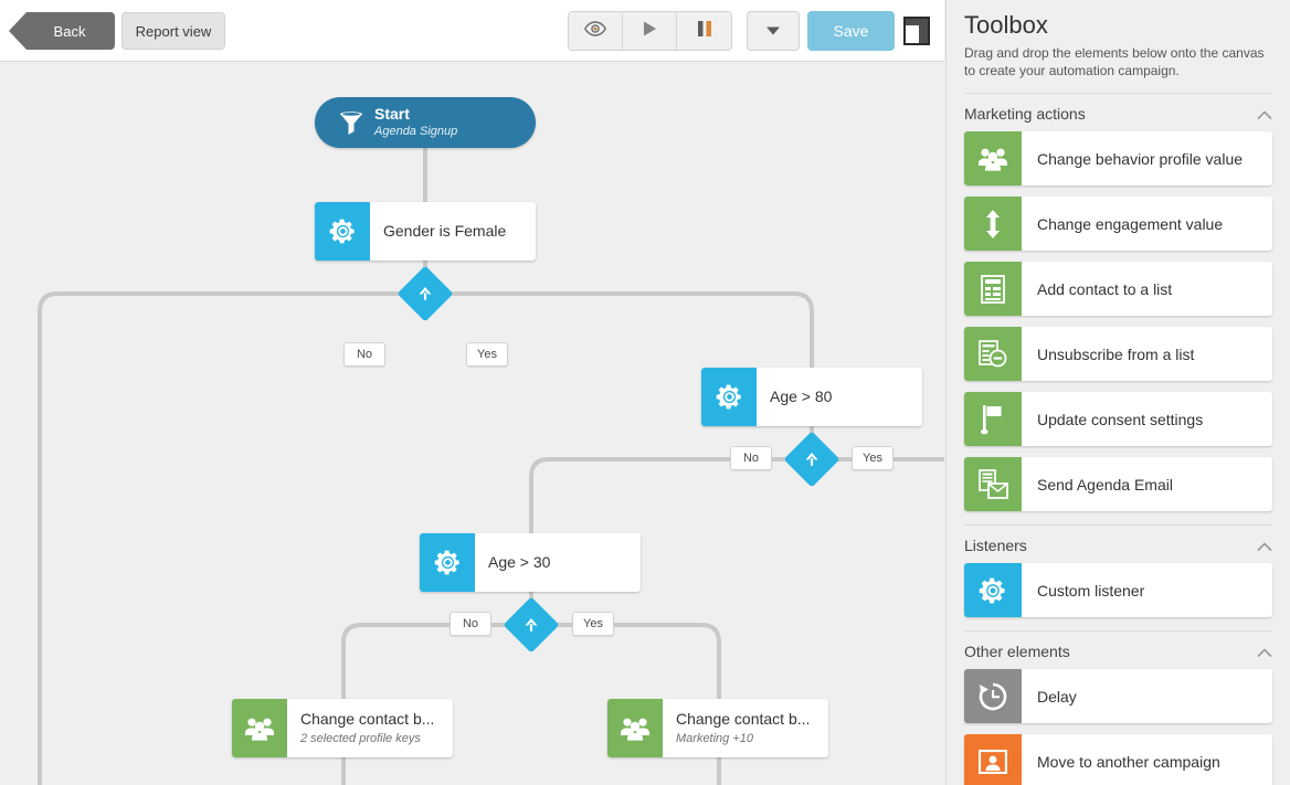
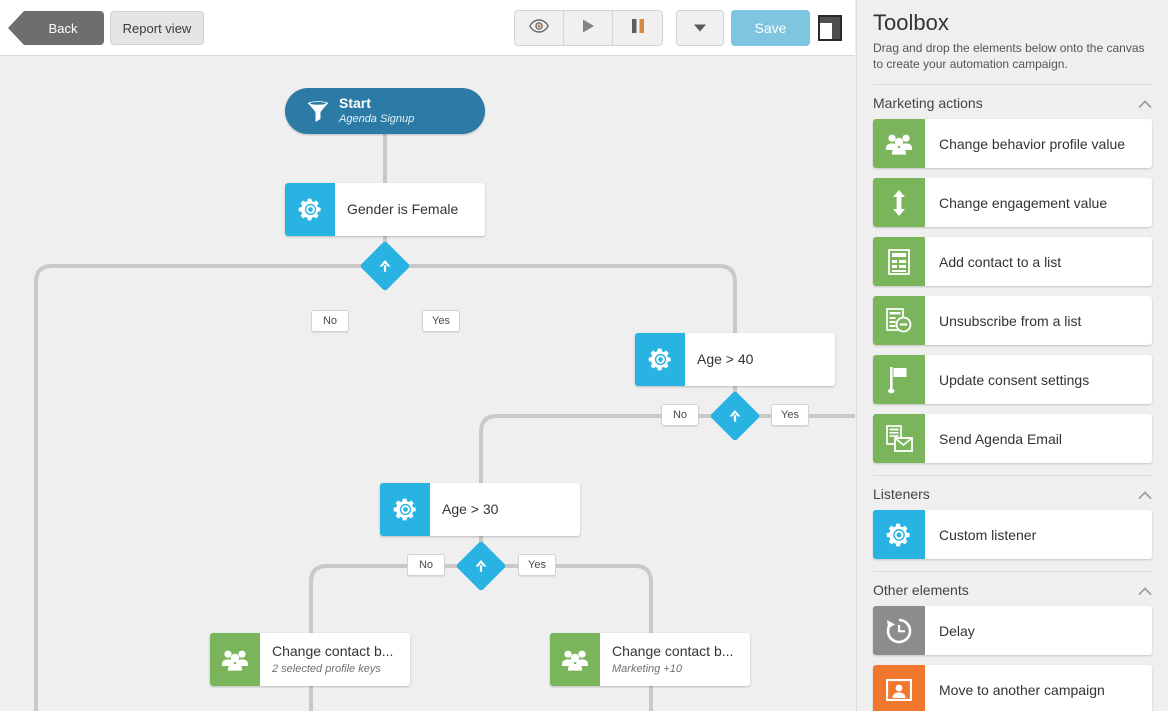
  Back
  Report view
  Save
  Start
  Agenda Signup
  Gender is Female
  No
  Yes
- Age > 80
+ Age > 40
  No
  Yes
  Age > 30
  No
  Yes
  Change contact b...
  2 selected profile keys
  Change contact b...
  Marketing +10
  Toolbox
  Drag and drop the elements below onto the canvas to create your automation campaign.
  Marketing actions
  Change behavior profile value
  Change engagement value
  Add contact to a list
  Unsubscribe from a list
  Update consent settings
  Send Agenda Email
  Listeners
  Custom listener
  Other elements
  Delay
  Move to another campaign
